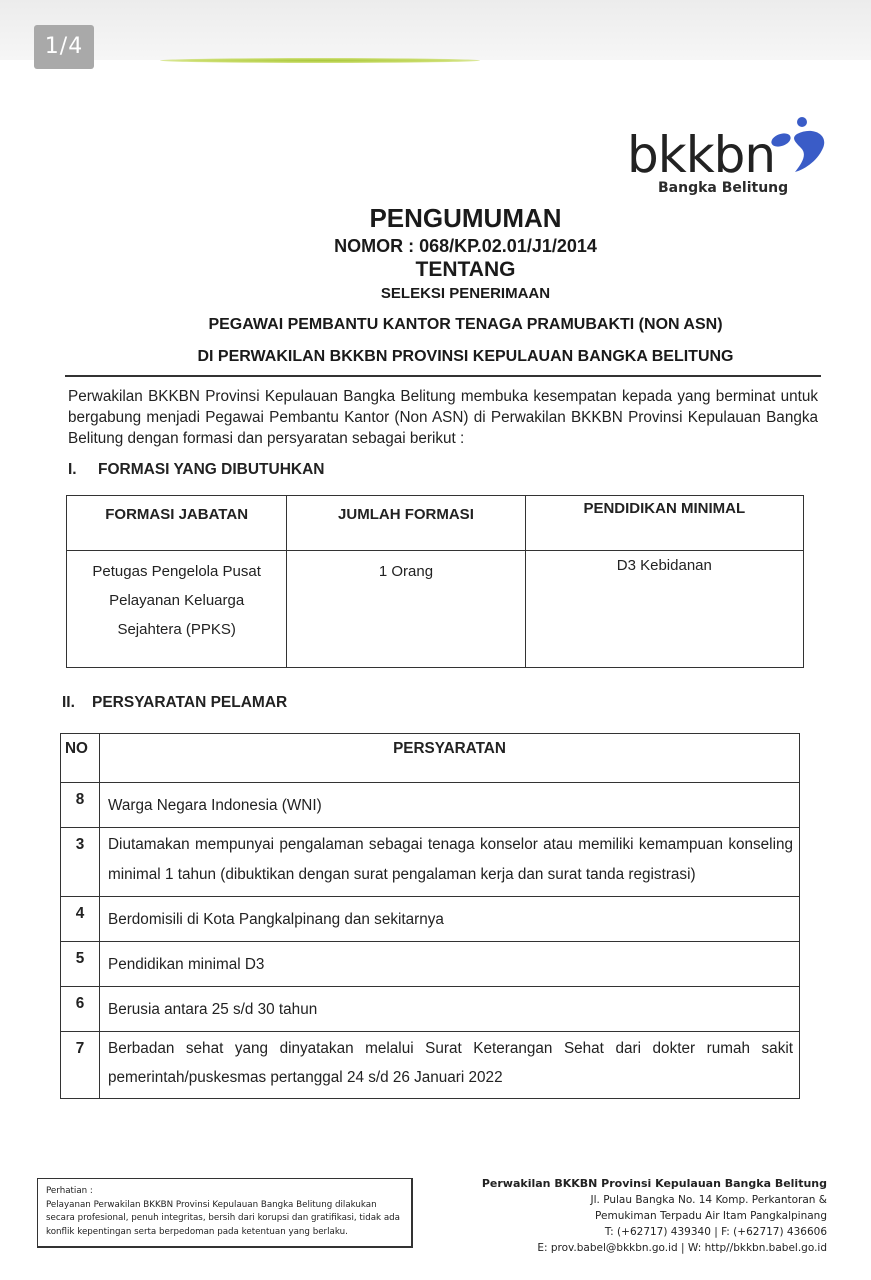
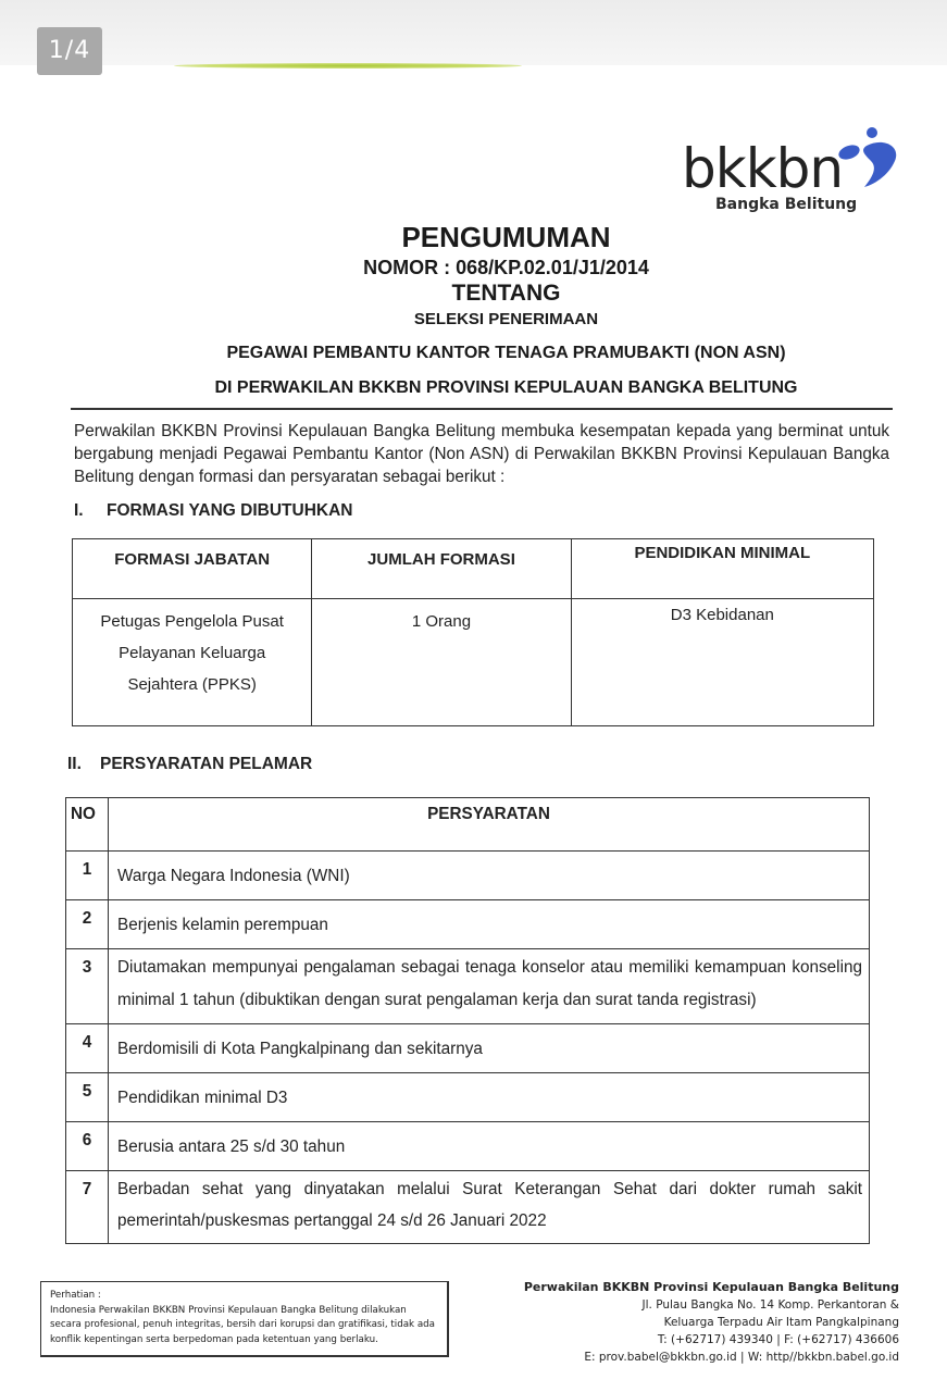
  1/4
  bkkbn
  Bangka Belitung
  PENGUMUMAN
  NOMOR : 068/KP.02.01/J1/2014
  TENTANG
  SELEKSI PENERIMAAN
  PEGAWAI PEMBANTU KANTOR TENAGA PRAMUBAKTI (NON ASN)
  DI PERWAKILAN BKKBN PROVINSI KEPULAUAN BANGKA BELITUNG
  Perwakilan BKKBN Provinsi Kepulauan Bangka Belitung membuka kesempatan kepada yang berminat untuk bergabung menjadi Pegawai Pembantu Kantor (Non ASN) di Perwakilan BKKBN Provinsi Kepulauan Bangka Belitung dengan formasi dan persyaratan sebagai berikut :
  I. FORMASI YANG DIBUTUHKAN
  FORMASI JABATAN	JUMLAH FORMASI	PENDIDIKAN MINIMAL
  Petugas Pengelola Pusat Pelayanan Keluarga Sejahtera (PPKS)	1 Orang	D3 Kebidanan
  II. PERSYARATAN PELAMAR
  NO	PERSYARATAN
- 8	Warga Negara Indonesia (WNI)
+ 1	Warga Negara Indonesia (WNI)
+ 2	Berjenis kelamin perempuan
  3	Diutamakan mempunyai pengalaman sebagai tenaga konselor atau memiliki kemampuan konseling minimal 1 tahun (dibuktikan dengan surat pengalaman kerja dan surat tanda registrasi)
  4	Berdomisili di Kota Pangkalpinang dan sekitarnya
  5	Pendidikan minimal D3
  6	Berusia antara 25 s/d 30 tahun
  7	Berbadan sehat yang dinyatakan melalui Surat Keterangan Sehat dari dokter rumah sakit pemerintah/puskesmas pertanggal 24 s/d 26 Januari 2022
  Perhatian :
- Pelayanan Perwakilan BKKBN Provinsi Kepulauan Bangka Belitung dilakukan secara profesional, penuh integritas, bersih dari korupsi dan gratifikasi, tidak ada konflik kepentingan serta berpedoman pada ketentuan yang berlaku.
+ Indonesia Perwakilan BKKBN Provinsi Kepulauan Bangka Belitung dilakukan secara profesional, penuh integritas, bersih dari korupsi dan gratifikasi, tidak ada konflik kepentingan serta berpedoman pada ketentuan yang berlaku.
  Perwakilan BKKBN Provinsi Kepulauan Bangka Belitung
  Jl. Pulau Bangka No. 14 Komp. Perkantoran &
- Pemukiman Terpadu Air Itam Pangkalpinang
+ Keluarga Terpadu Air Itam Pangkalpinang
  T: (+62717) 439340 | F: (+62717) 436606
  E: prov.babel@bkkbn.go.id | W: http//bkkbn.babel.go.id
